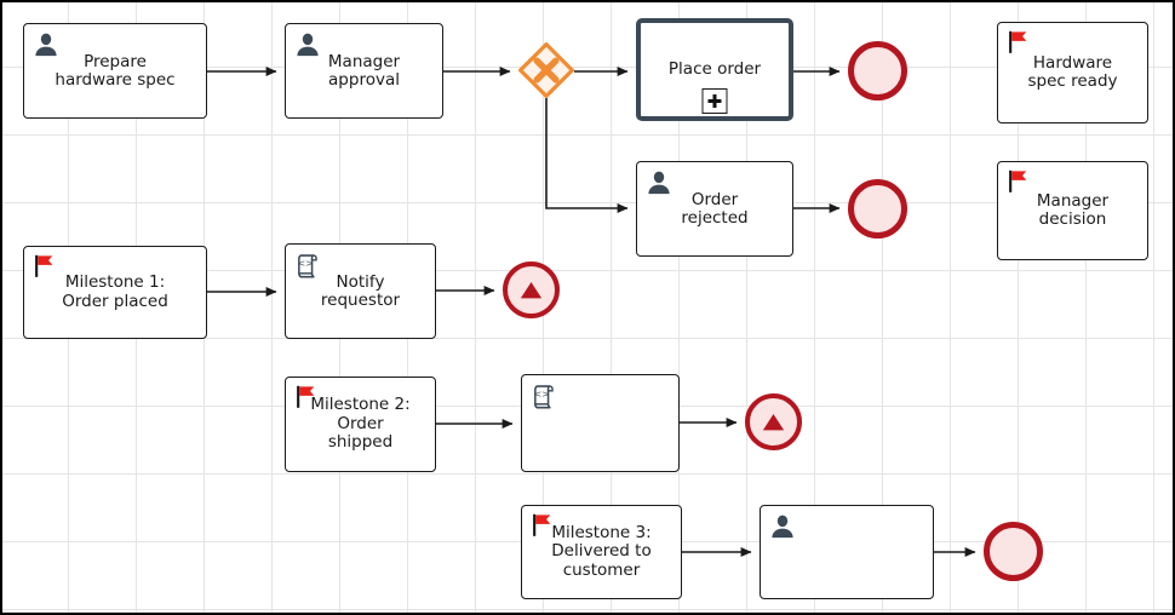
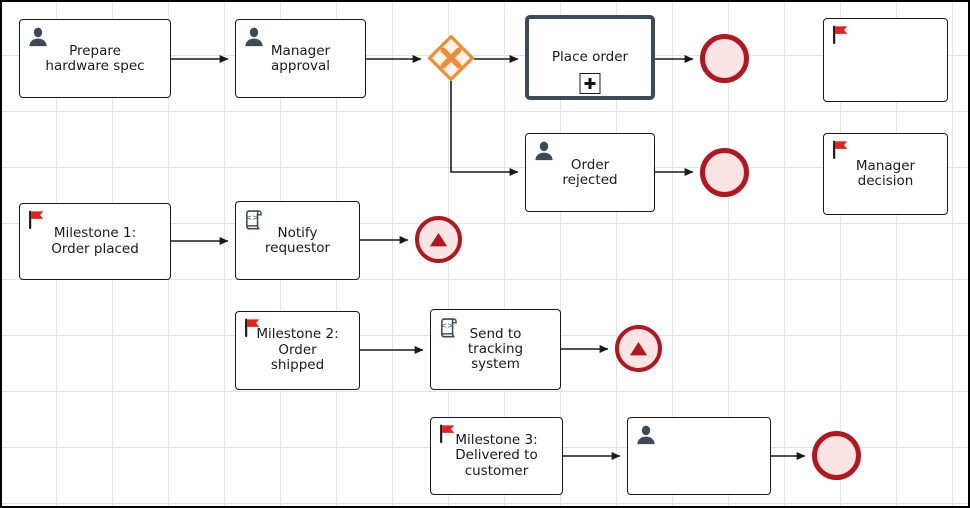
  Prepare
  hardware spec
  Manager
  approval
  Place order
- Hardware
- spec ready
  Order
  rejected
  Manager
  decision
  Milestone 1:
  Order placed
  <>
  Notify
  requestor
  Milestone 2:
  Order
  shipped
  <>
+ Send to
+ tracking
+ system
  Milestone 3:
  Delivered to
  customer
